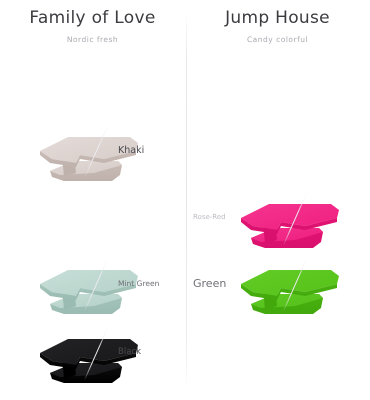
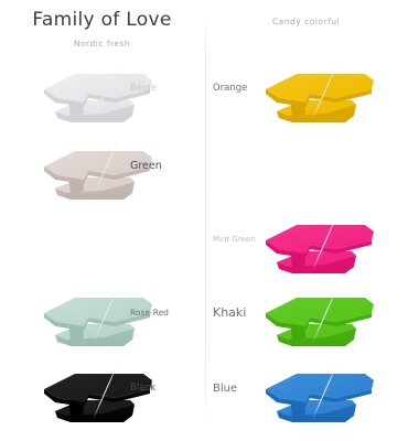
  Family of Love
  Nordic fresh
+ Beige
- Khaki
+ Green
- Mint Green
+ Rose-Red
  Black
- Jump House
  Candy colorful
+ Orange
- Rose-Red
+ Mint Green
- Green
+ Khaki
+ Blue
